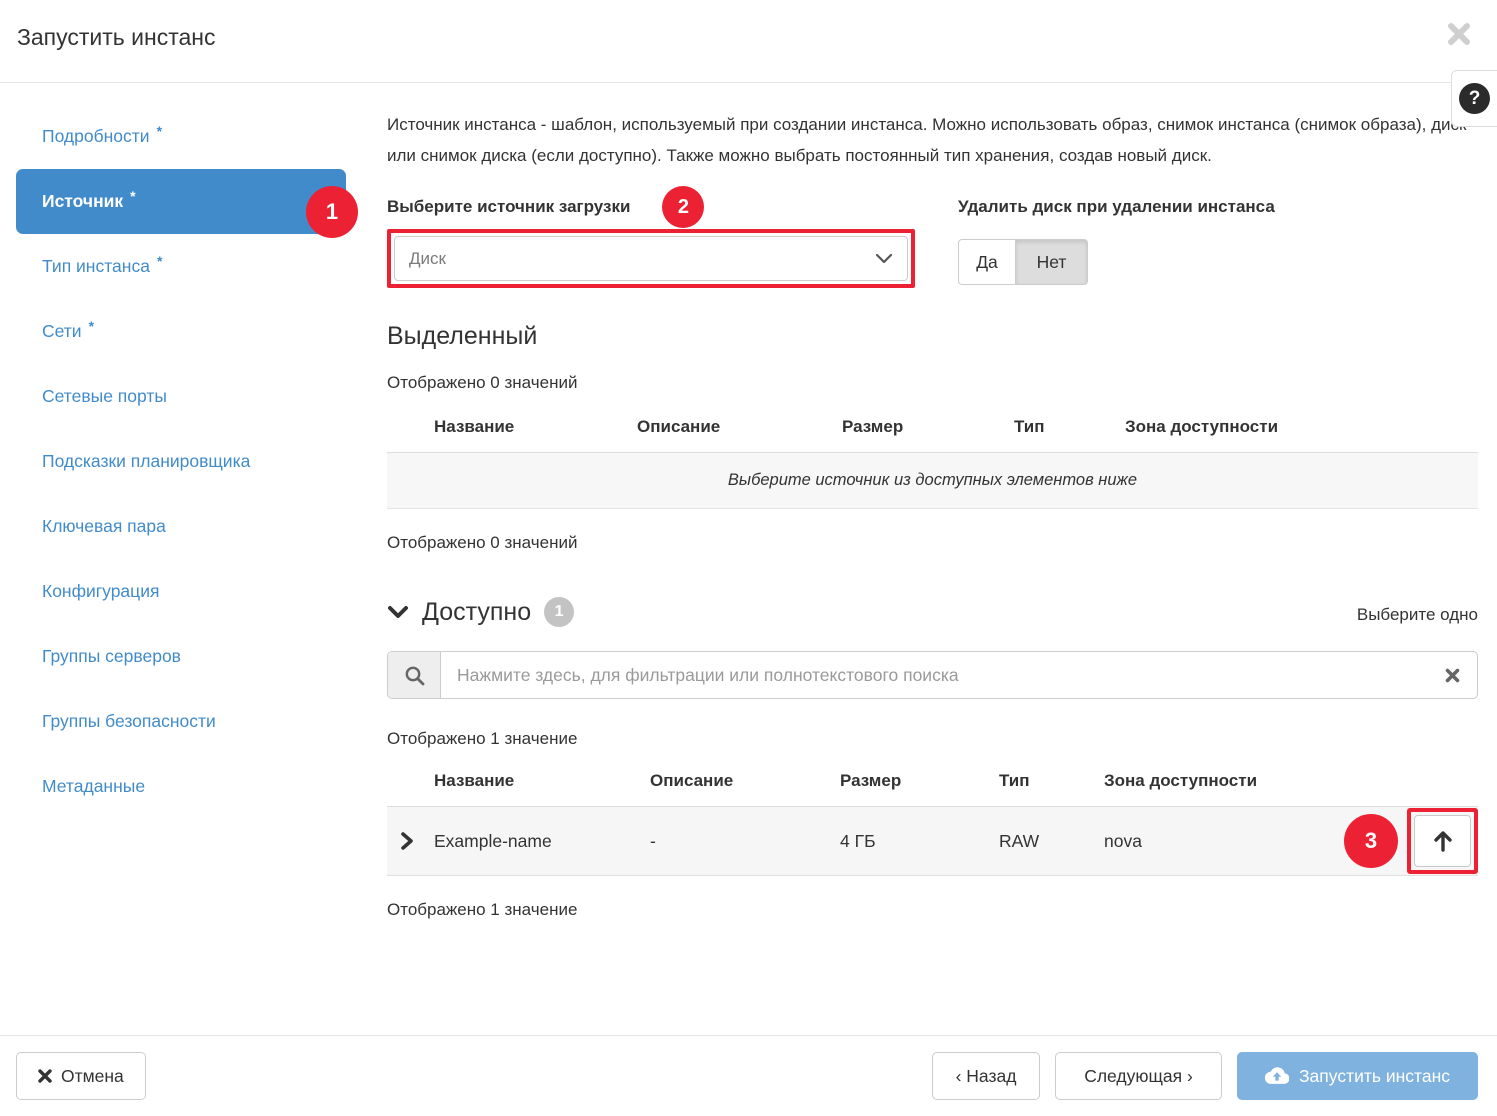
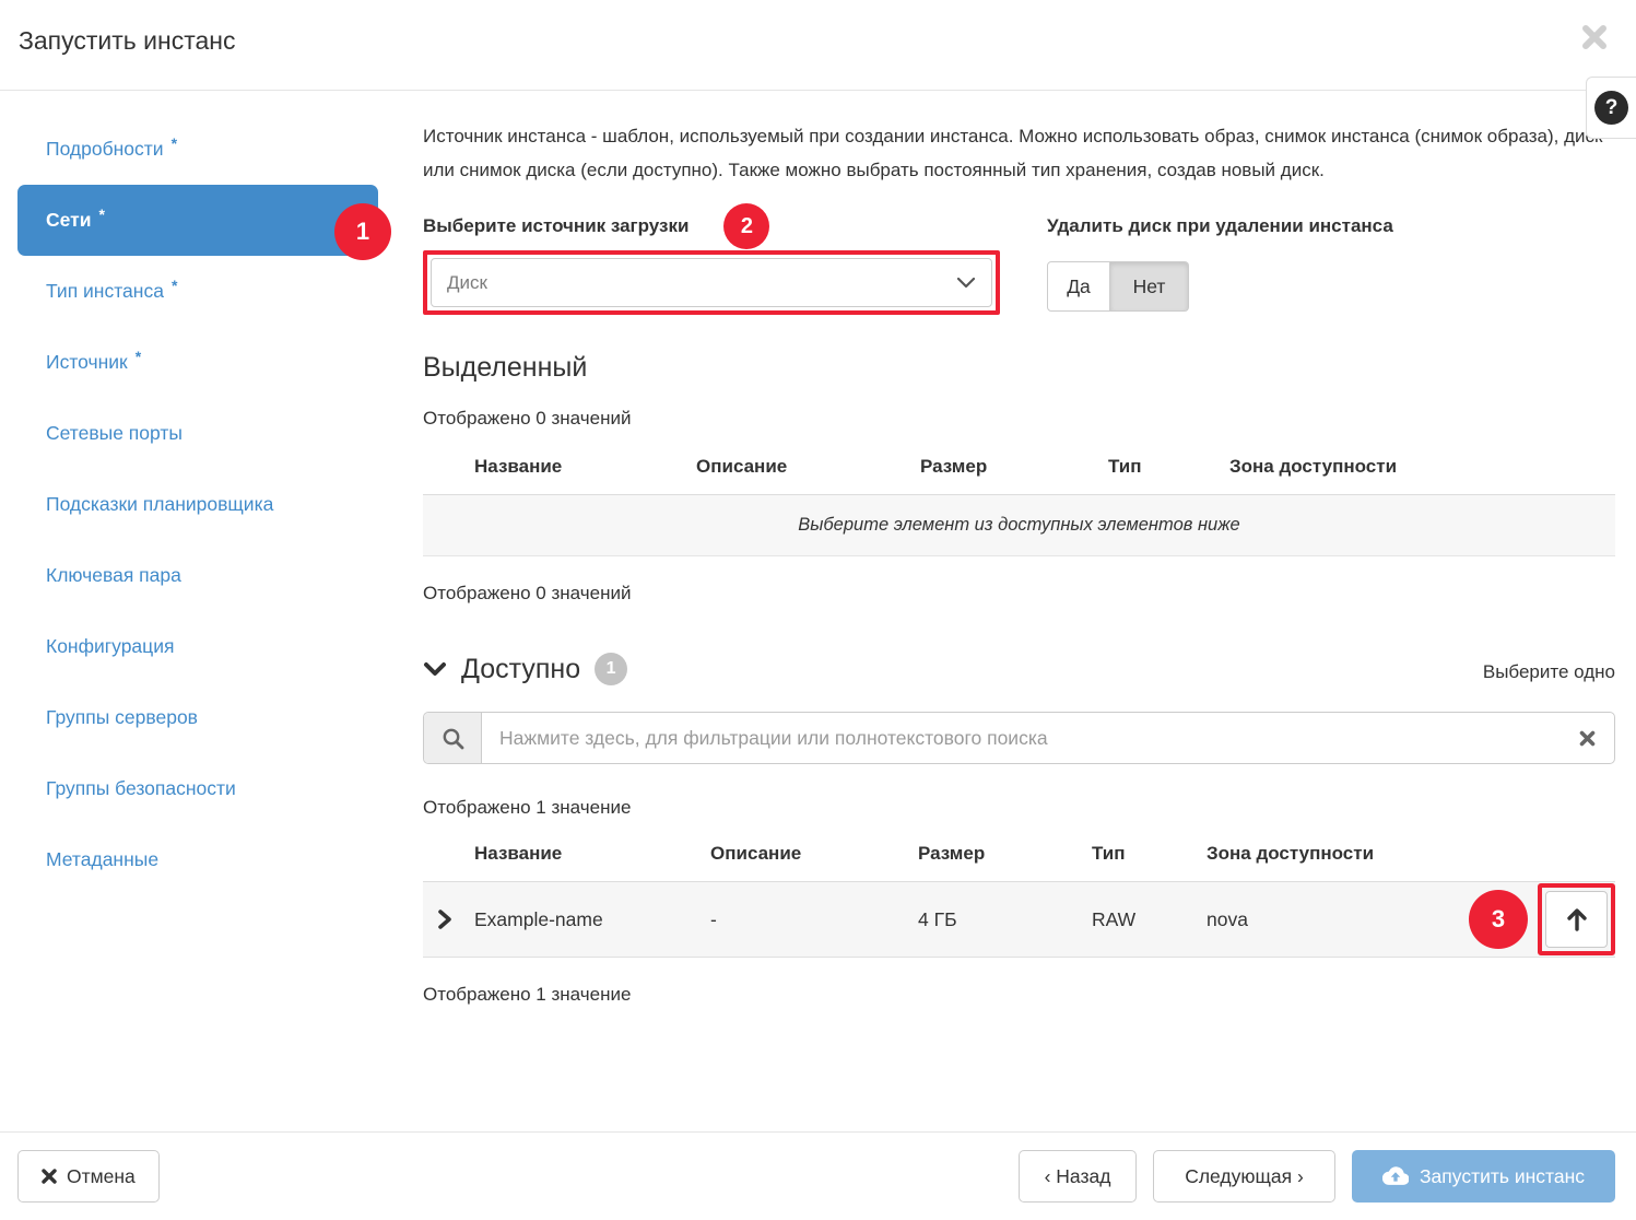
  Запустить инстанс
  ?
  Подробности
  *
- Источник
+ Сети
  *
  1
  Тип инстанса
  *
- Сети
+ Источник
  *
  Сетевые порты
  Подсказки планировщика
  Ключевая пара
  Конфигурация
  Группы серверов
  Группы безопасности
  Метаданные
  Источник инстанса - шаблон, используемый при создании инстанса. Можно использовать образ, снимок инстанса (снимок образа), ди или снимок диска (если доступно). Также можно выбрать постоянный тип хранения, создав новый диск.
  Выберите источник загрузки
  2
  Диск
  Удалить диск при удалении инстанса
  Да
  Нет
  Выделенный
  Отображено 0 значений
  Название
  Описание
  Размер
  Тип
  Зона доступности
- Выберите источник из доступных элементов ниже
+ Выберите элемент из доступных элементов ниже
  Отображено 0 значений
  Доступно
  1
  Выберите одно
  Нажмите здесь, для фильтрации или полнотекстового поиска
  Отображено 1 значение
  Название
  Описание
  Размер
  Тип
  Зона доступности
  Example-name
  -
  4 ГБ
  RAW
  nova
  3
  Отображено 1 значение
  Отмена
  ‹ Назад
  Следующая ›
  Запустить инстанс
